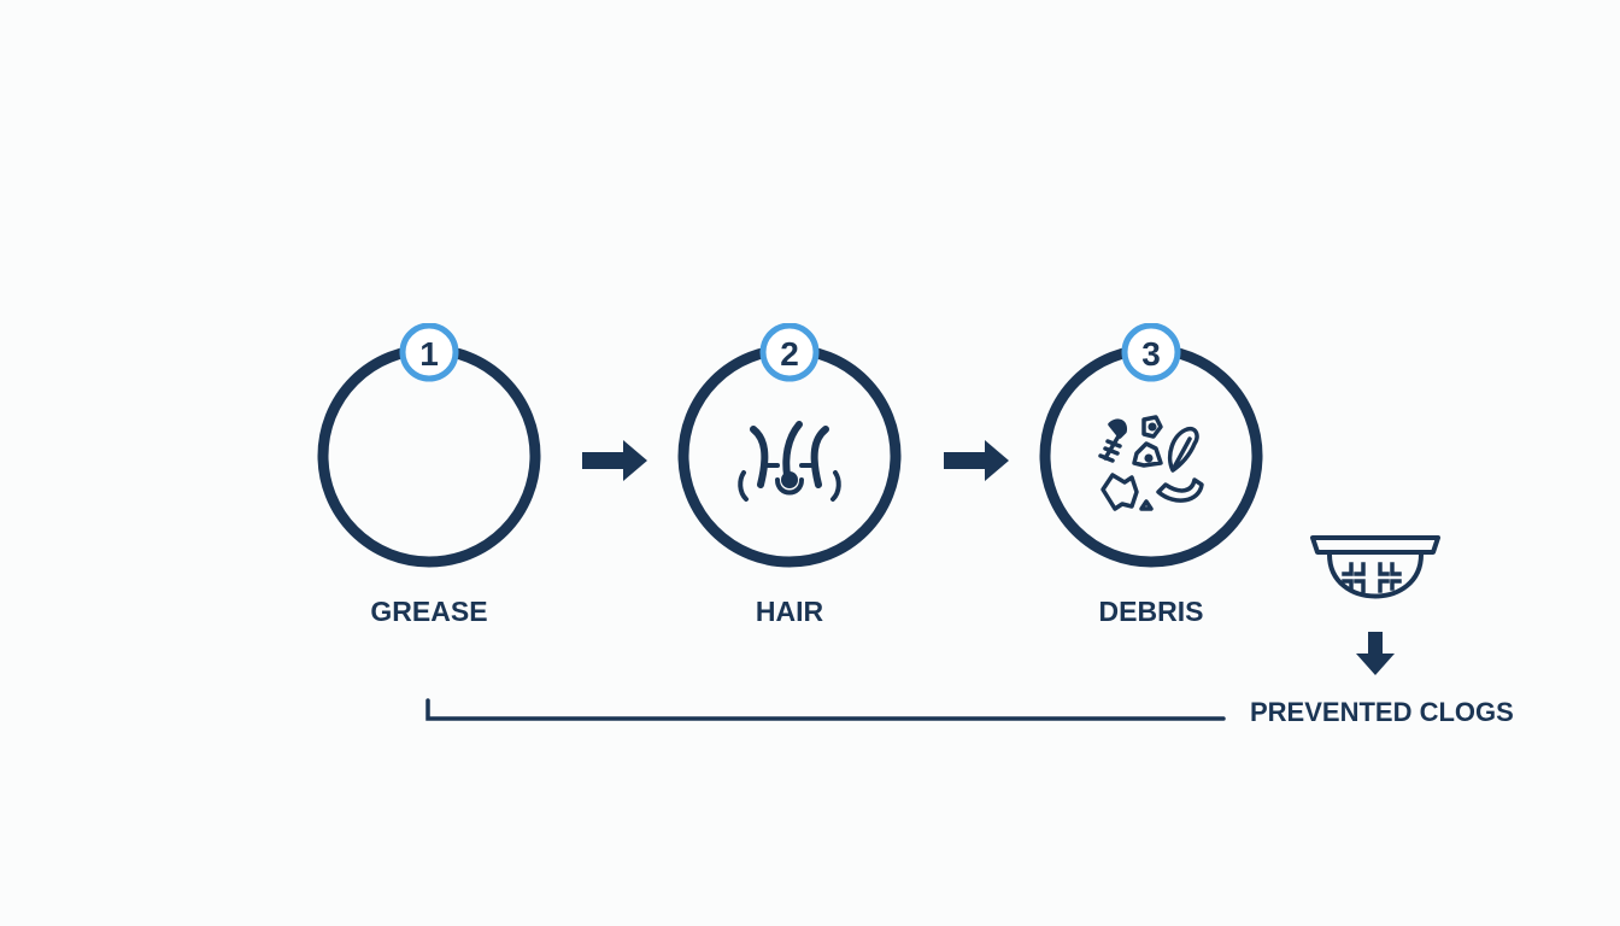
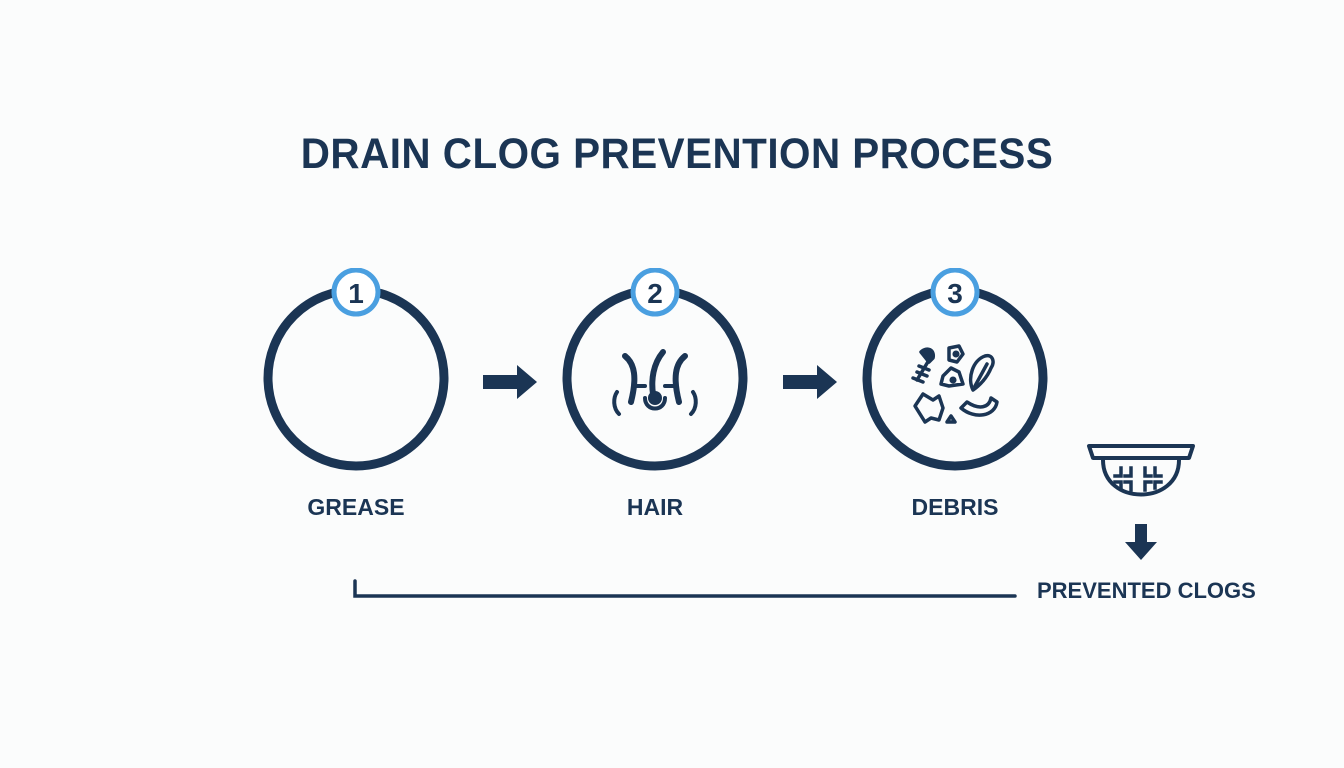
+ DRAIN CLOG PREVENTION PROCESS
  1
  GREASE
  2
  HAIR
  3
  DEBRIS
  PREVENTED CLOGS
